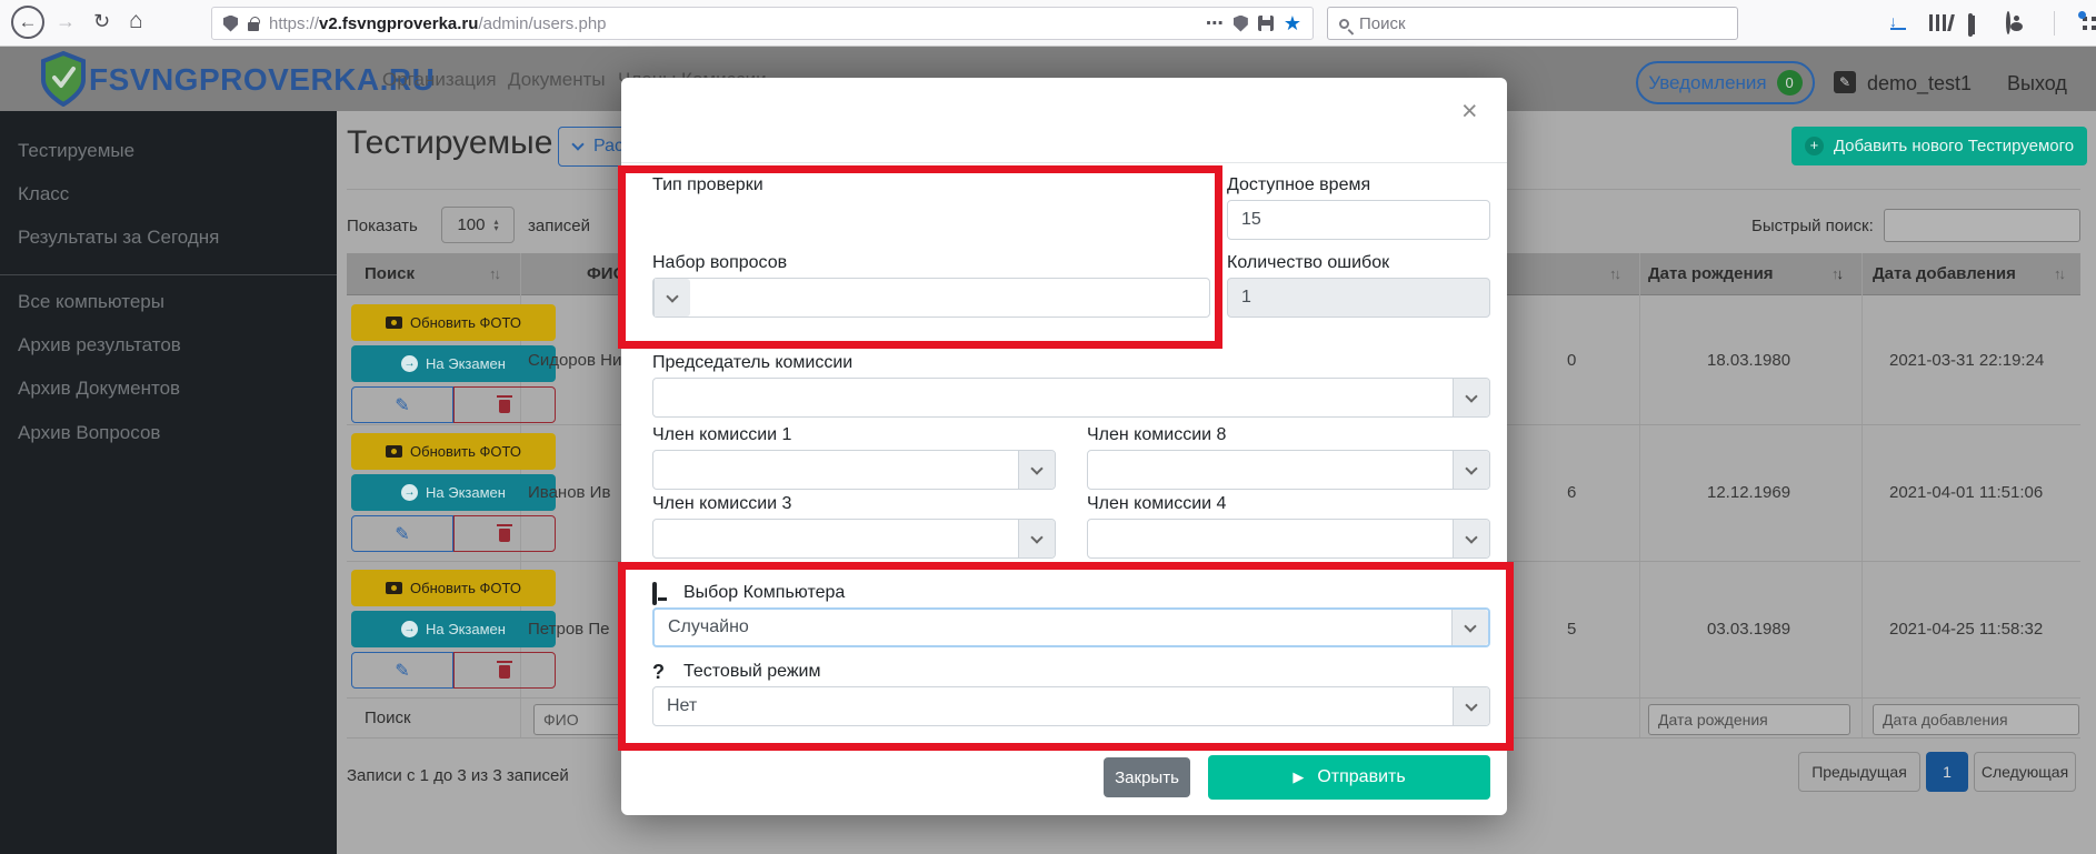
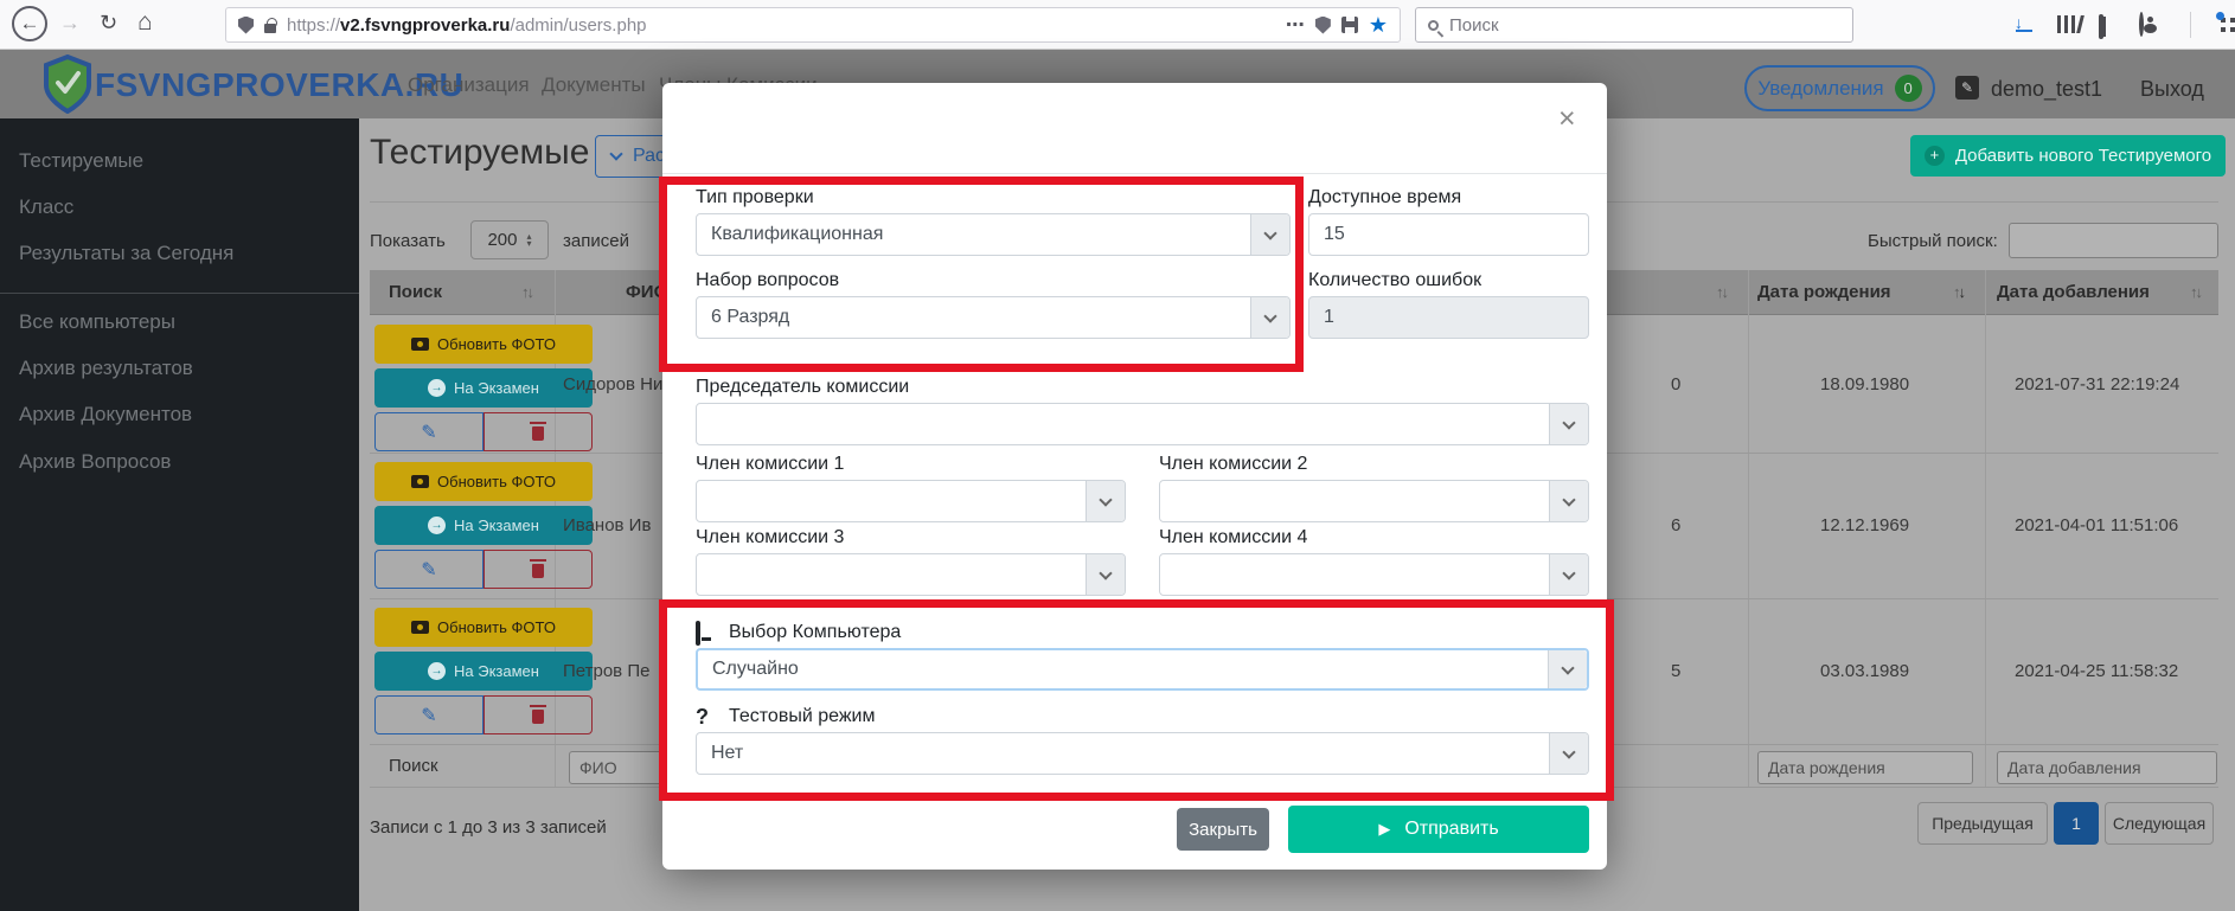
  ←
  →
  ↻
  ⌂
  https://v2.fsvngproverka.ru/admin/users.php
  ⋯
  ★
  Поиск
  ↓
  FSVNGPROVERKA.RU
  Организация
  Документы
  Уведомления
  0
  ✎
  demo_test1
  Выход
  Тестируемые
  Класс
  Результаты за Сегодня
  Все компьютеры
  Архив результатов
  Архив Документов
  Архив Вопросов
  Тестируемые
  Рас
  Показать
- 100
+ 200
  ▴
  ▾
  записей
  Быстрый поиск:
  +
  Добавить нового Тестируемого
  Поиск
  ↑↓
  ФИО
  ↑↓
  Дата рождения
  ↑↓
  Дата добавления
  ↑↓
  Обновить ФОТО
  →
  На Экзамен
  ✎
  Сидоров Ни
  0
- 18.03.1980
+ 18.09.1980
- 2021-03-31 22:19:24
+ 2021-07-31 22:19:24
  Обновить ФОТО
  →
  На Экзамен
  ✎
  Иванов Ив
  6
  12.12.1969
  2021-04-01 11:51:06
  Обновить ФОТО
  →
  На Экзамен
  ✎
  Петров Пе
  5
  03.03.1989
  2021-04-25 11:58:32
  Поиск
  ФИО
  Дата рождения
  Дата добавления
  Записи с 1 до 3 из 3 записей
  Предыдущая
  1
  Следующая
  ×
  Тип проверки
+ Квалификационная
  Набор вопросов
+ 6 Разряд
  Доступное время
  15
  Количество ошибок
  1
  Председатель комиссии
  Член комиссии 1
- Член комиссии 8
+ Член комиссии 2
  Член комиссии 3
  Член комиссии 4
  Выбор Компьютера
  Случайно
  ?
  Тестовый режим
  Нет
  Закрыть
  ▶
  Отправить
